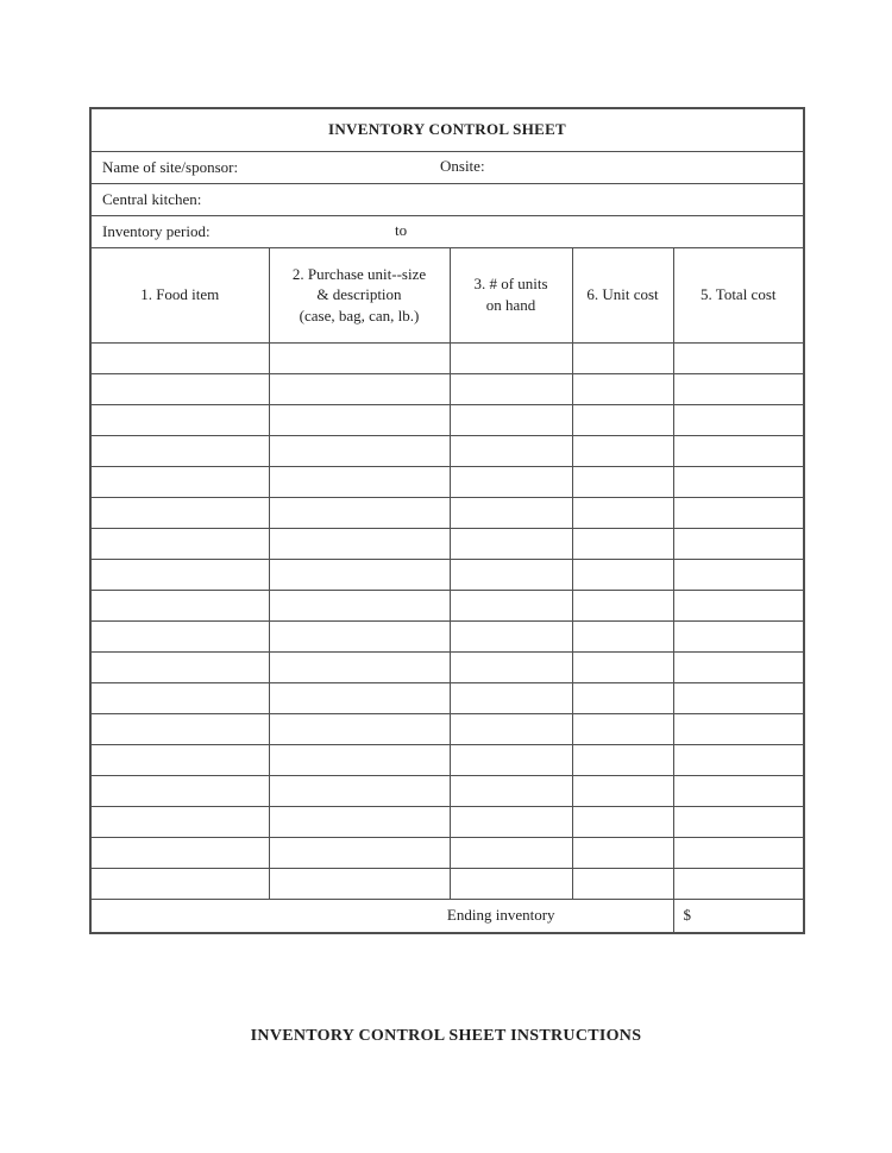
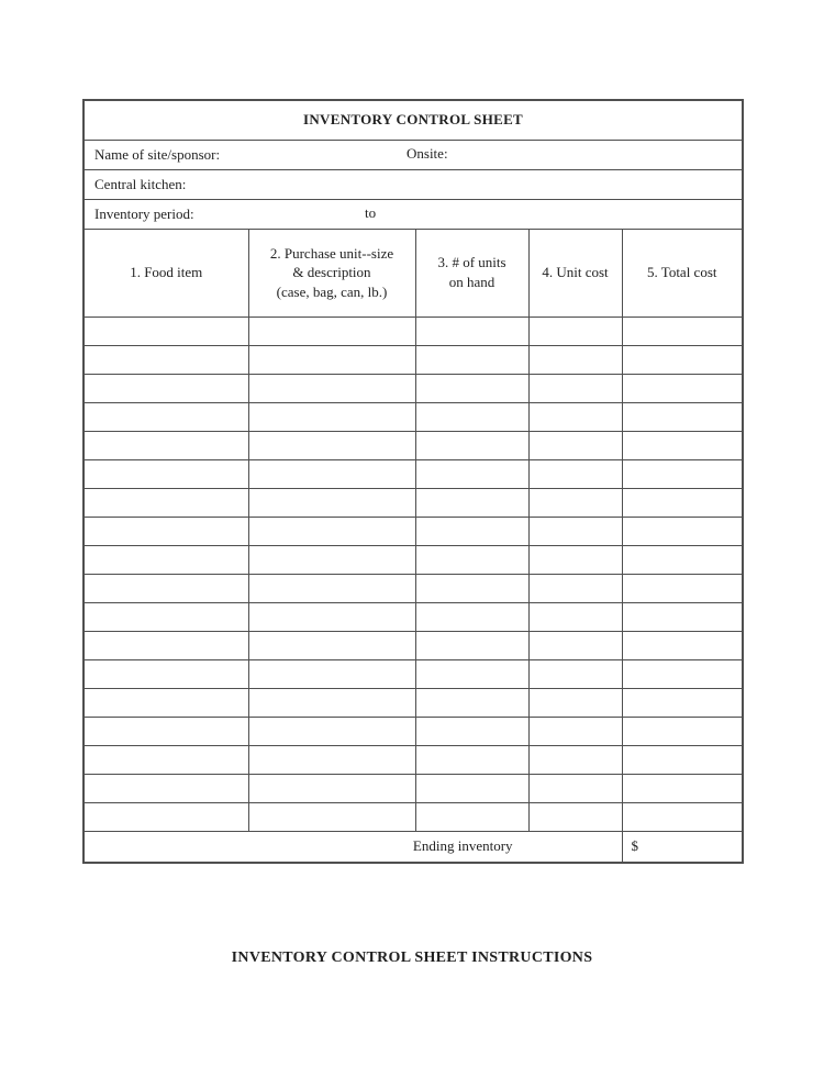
  INVENTORY CONTROL SHEET
  Name of site/sponsor: Onsite:
  Central kitchen:
  Inventory period: to
- 1. Food item	2. Purchase unit--size & description (case, bag, can, lb.)	3. # of units on hand	6. Unit cost	5. Total cost
+ 1. Food item	2. Purchase unit--size & description (case, bag, can, lb.)	3. # of units on hand	4. Unit cost	5. Total cost
  Ending inventory	$
  INVENTORY CONTROL SHEET INSTRUCTIONS
